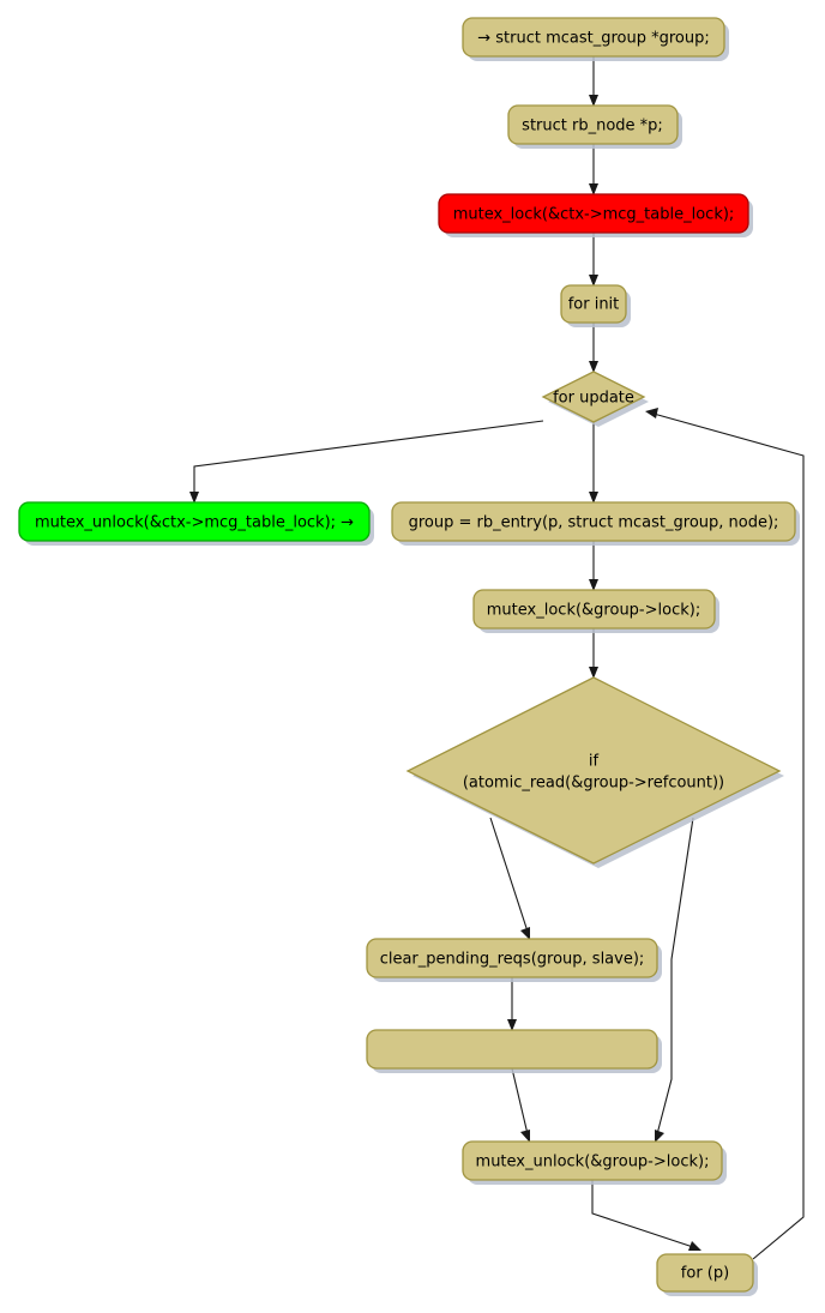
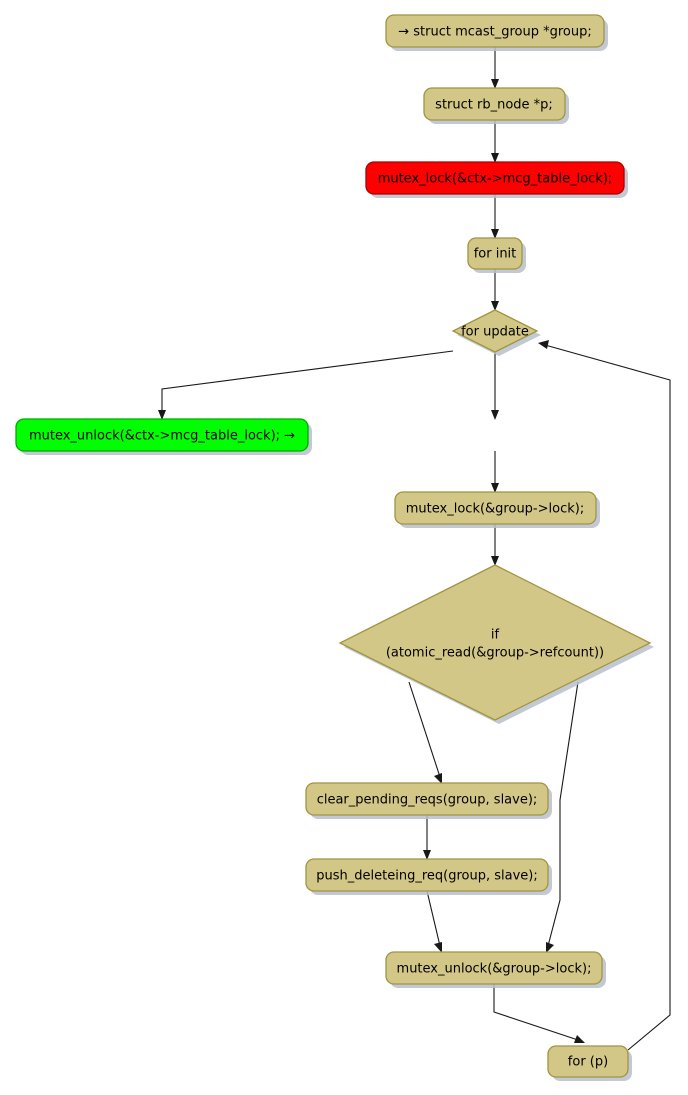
  → struct mcast_group *group;
  struct rb_node *p;
  mutex_lock(&ctx->mcg_table_lock);
  for init
  for update
  mutex_unlock(&ctx->mcg_table_lock); →
- group = rb_entry(p, struct mcast_group, node);
  mutex_lock(&group->lock);
  if
  (atomic_read(&group->refcount))
  clear_pending_reqs(group, slave);
+ push_deleteing_req(group, slave);
  mutex_unlock(&group->lock);
  for (p)
